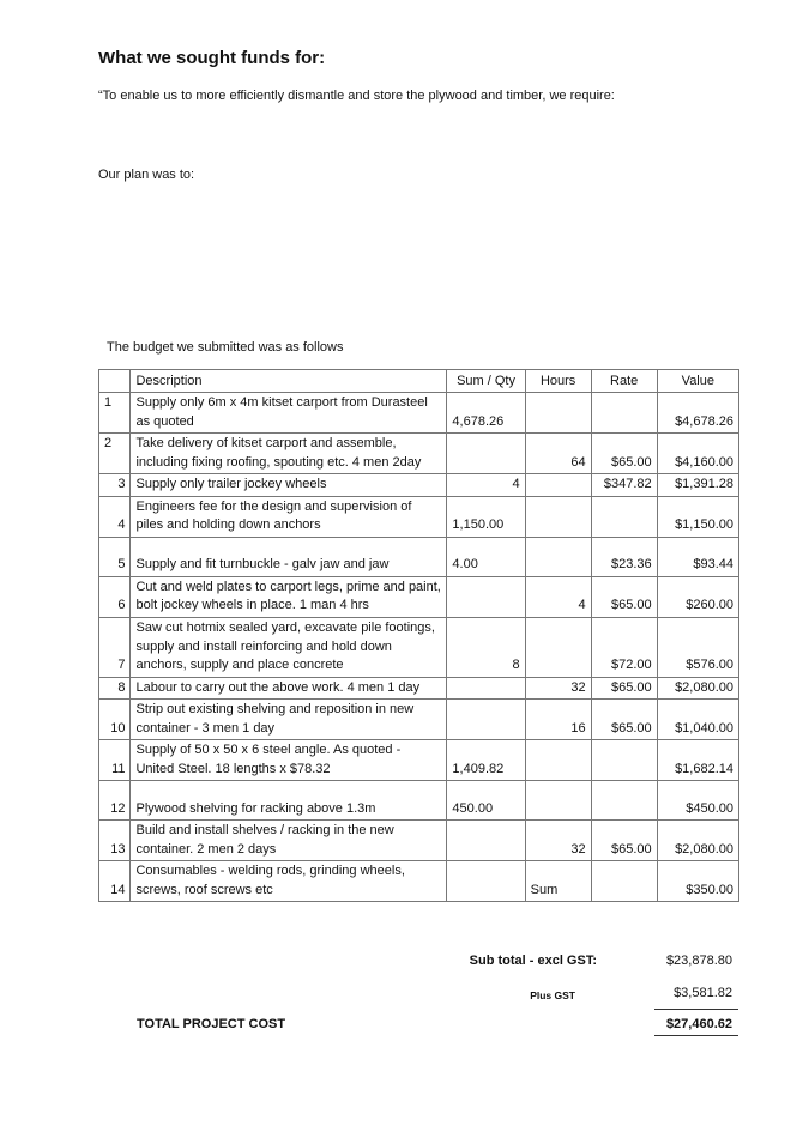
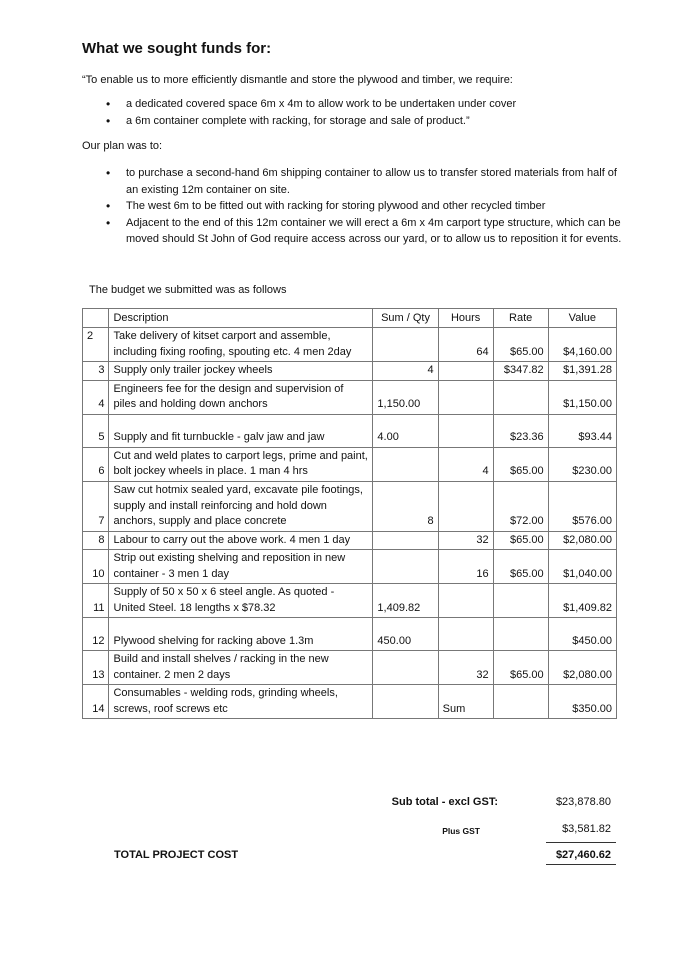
  What we sought funds for:
  “To enable us to more efficiently dismantle and store the plywood and timber, we require:
+ a dedicated covered space 6m x 4m to allow work to be undertaken under cover
+ a 6m container complete with racking, for storage and sale of product.”
  Our plan was to:
+ to purchase a second-hand 6m shipping container to allow us to transfer stored materials from half of an existing 12m container on site.
+ The west 6m to be fitted out with racking for storing plywood and other recycled timber
+ Adjacent to the end of this 12m container we will erect a 6m x 4m carport type structure, which can be moved should St John of God require access across our yard, or to allow us to reposition it for events.
  The budget we submitted was as follows
  	Description	Sum / Qty	Hours	Rate	Value
- 1	Supply only 6m x 4m kitset carport from Durasteel as quoted	4,678.26			$4,678.26
  2	Take delivery of kitset carport and assemble, including fixing roofing, spouting etc. 4 men 2day		64	$65.00	$4,160.00
  3	Supply only trailer jockey wheels	4		$347.82	$1,391.28
  4	Engineers fee for the design and supervision of piles and holding down anchors	1,150.00			$1,150.00
  5	Supply and fit turnbuckle - galv jaw and jaw	4.00		$23.36	$93.44
- 6	Cut and weld plates to carport legs, prime and paint, bolt jockey wheels in place. 1 man 4 hrs		4	$65.00	$260.00
+ 6	Cut and weld plates to carport legs, prime and paint, bolt jockey wheels in place. 1 man 4 hrs		4	$65.00	$230.00
  7	Saw cut hotmix sealed yard, excavate pile footings, supply and install reinforcing and hold down anchors, supply and place concrete	8		$72.00	$576.00
  8	Labour to carry out the above work. 4 men 1 day		32	$65.00	$2,080.00
  10	Strip out existing shelving and reposition in new container - 3 men 1 day		16	$65.00	$1,040.00
- 11	Supply of 50 x 50 x 6 steel angle. As quoted - United Steel. 18 lengths x $78.32	1,409.82			$1,682.14
+ 11	Supply of 50 x 50 x 6 steel angle. As quoted - United Steel. 18 lengths x $78.32	1,409.82			$1,409.82
  12	Plywood shelving for racking above 1.3m	450.00			$450.00
  13	Build and install shelves / racking in the new container. 2 men 2 days		32	$65.00	$2,080.00
  14	Consumables - welding rods, grinding wheels, screws, roof screws etc		Sum		$350.00
  Sub total - excl GST:
  $23,878.80
  Plus GST
  $3,581.82
  TOTAL PROJECT COST
  $27,460.62
